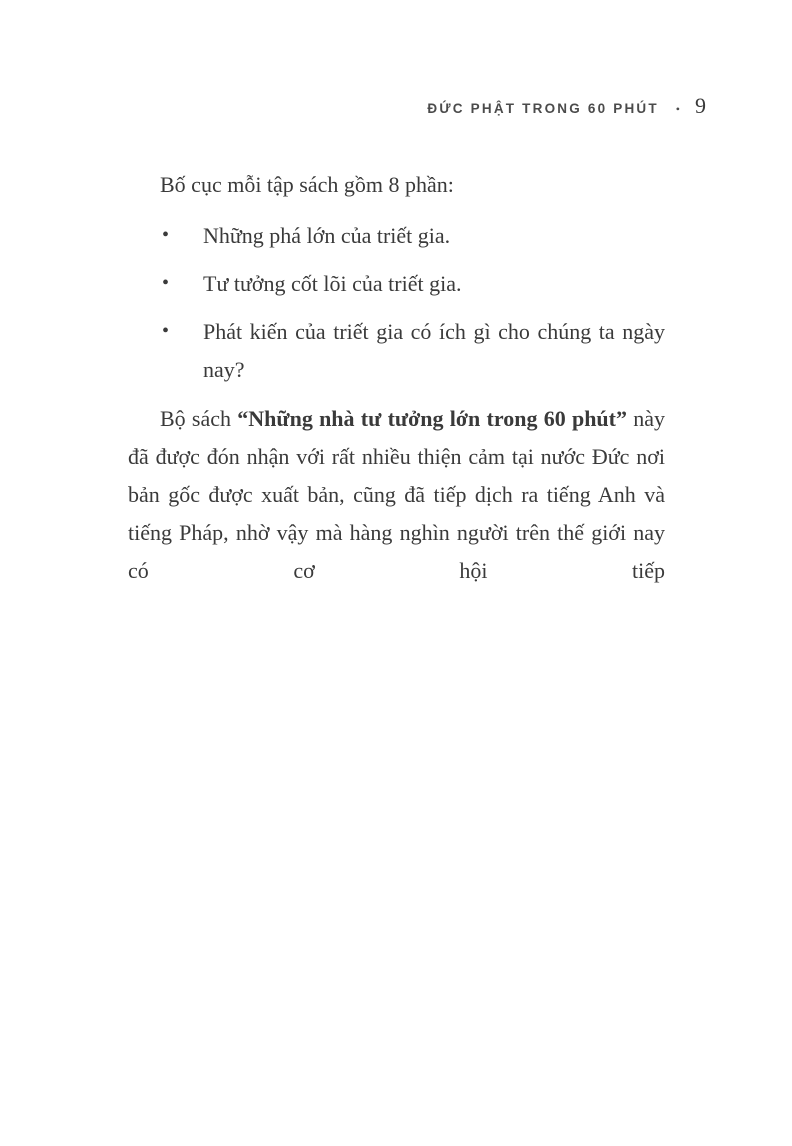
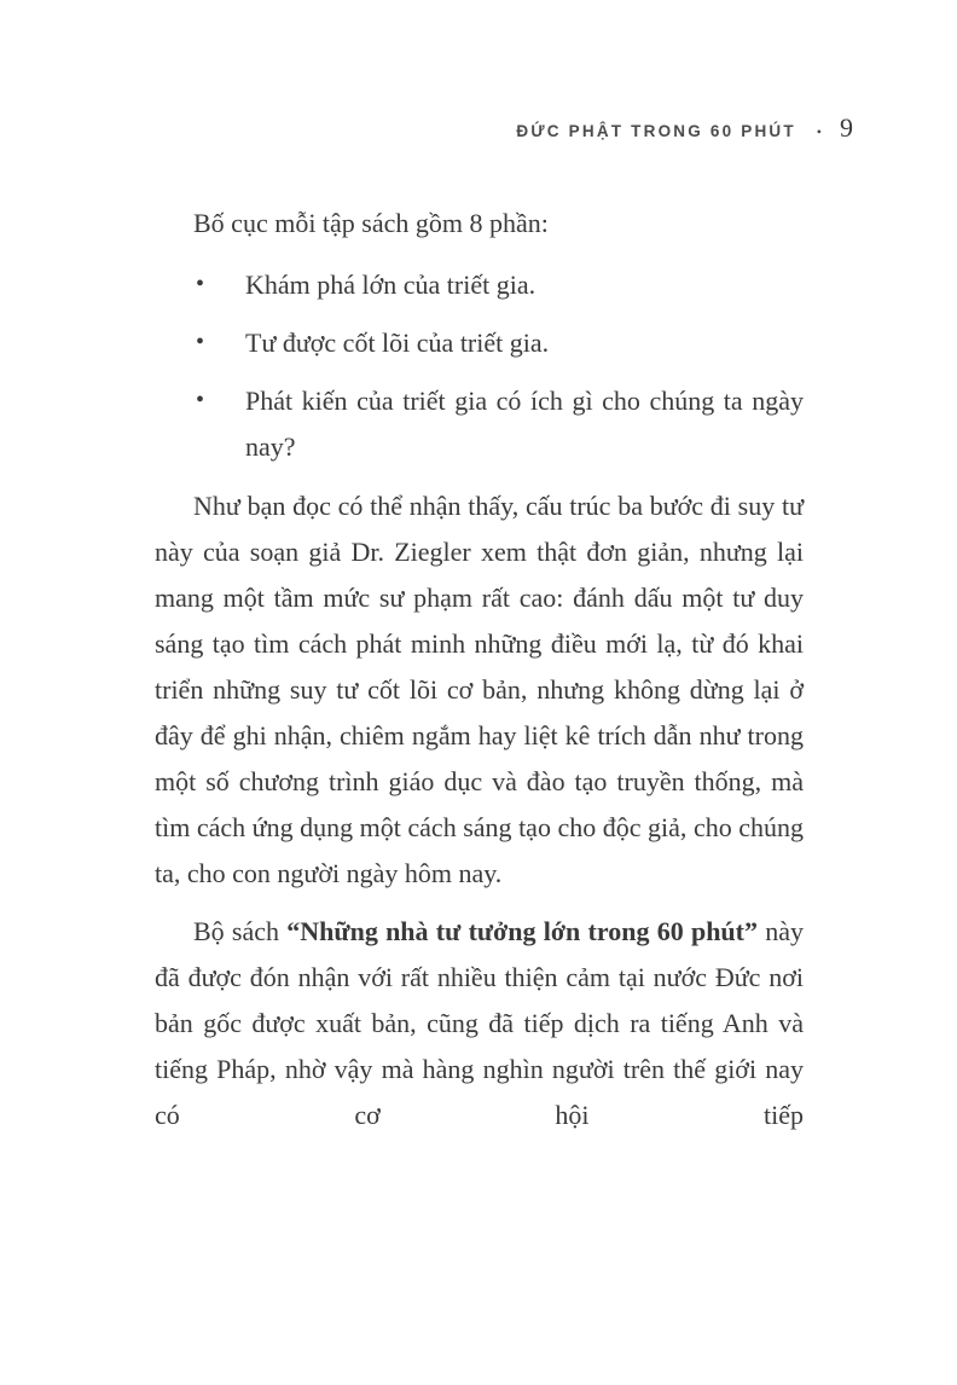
  ĐỨC PHẬT TRONG 60 PHÚT
  •
  9
  Bố cục mỗi tập sách gồm 8 phần:
  •
- Những phá lớn của triết gia.
+ Khám phá lớn của triết gia.
  •
- Tư tưởng cốt lõi của triết gia.
+ Tư được cốt lõi của triết gia.
  •
  Phát kiến của triết gia có ích gì cho chúng ta ngày nay?
+ Như bạn đọc có thể nhận thấy, cấu trúc ba bước đi suy tư này của soạn giả Dr. Ziegler xem thật đơn giản, nhưng lại mang một tầm mức sư phạm rất cao: đánh dấu một tư duy sáng tạo tìm cách phát minh những điều mới lạ, từ đó khai triển những suy tư cốt lõi cơ bản, nhưng không dừng lại ở đây để ghi nhận, chiêm ngắm hay liệt kê trích dẫn như trong một số chương trình giáo dục và đào tạo truyền thống, mà tìm cách ứng dụng một cách sáng tạo cho độc giả, cho chúng ta, cho con người ngày hôm nay.
  Bộ sách “Những nhà tư tưởng lớn trong 60 phút” này đã được đón nhận với rất nhiều thiện cảm tại nước Đức nơi bản gốc được xuất bản, cũng đã tiếp dịch ra tiếng Anh và tiếng Pháp, nhờ vậy mà hàng nghìn người trên thế giới nay có cơ hội tiếp
